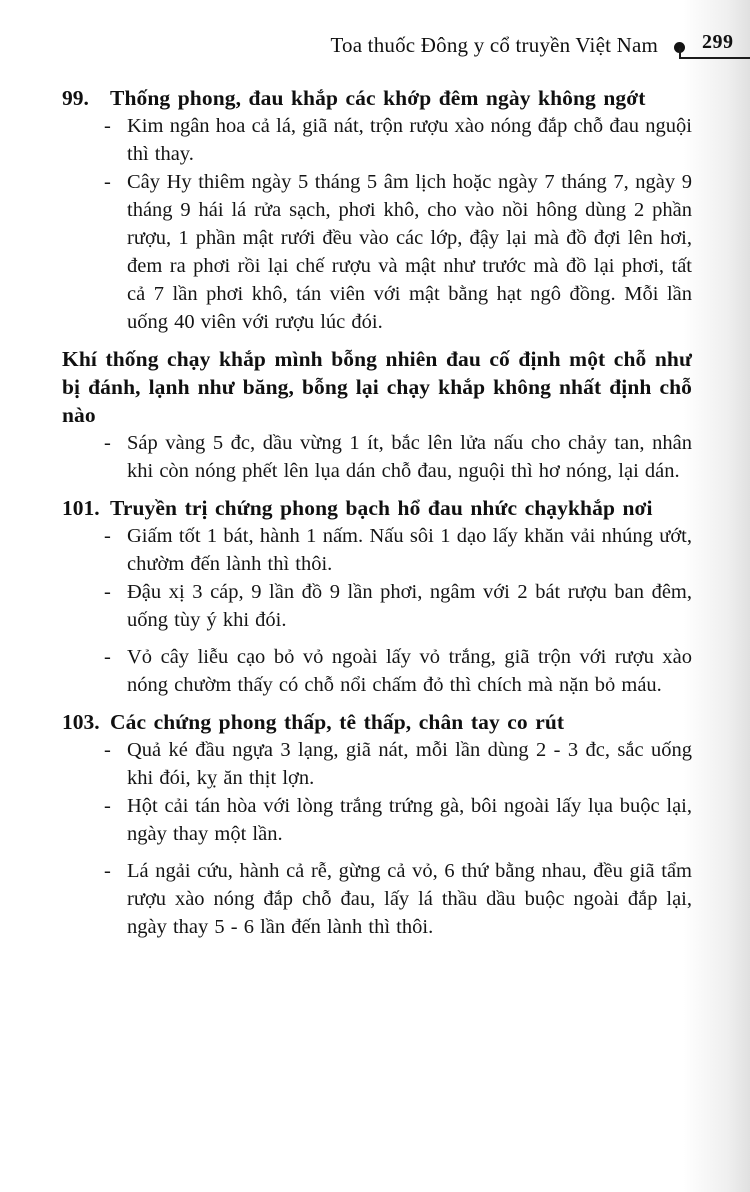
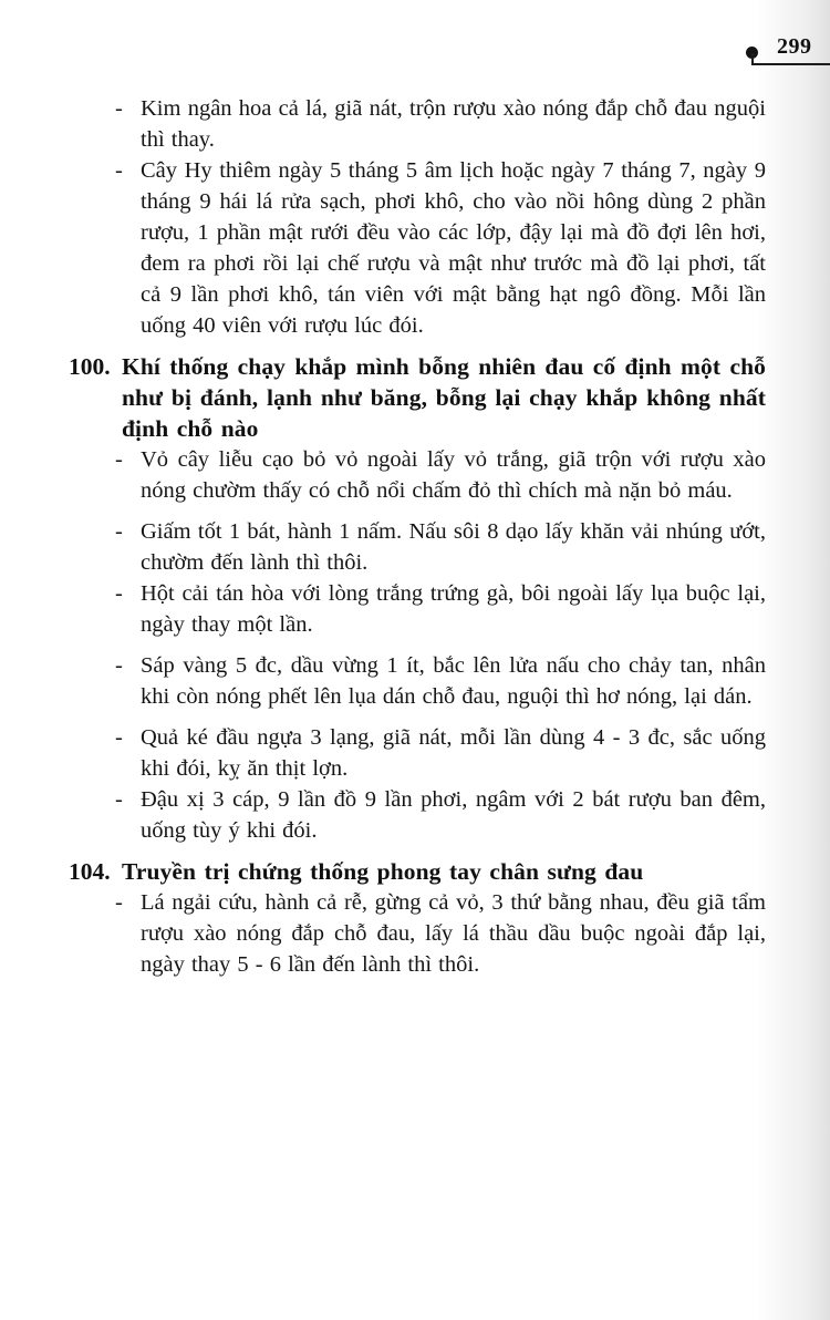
- Toa thuốc Đông y cổ truyền Việt Nam
  299
- 99.
- Thống phong, đau khắp các khớp đêm ngày không ngớt
  -
  Kim ngân hoa cả lá, giã nát, trộn rượu xào nóng đắp chỗ đau nguội thì thay.
  -
- Cây Hy thiêm ngày 5 tháng 5 âm lịch hoặc ngày 7 tháng 7, ngày 9 tháng 9 hái lá rửa sạch, phơi khô, cho vào nồi hông dùng 2 phần rượu, 1 phần mật rưới đều vào các lớp, đậy lại mà đồ đợi lên hơi, đem ra phơi rồi lại chế rượu và mật như trước mà đồ lại phơi, tất cả 7 lần phơi khô, tán viên với mật bằng hạt ngô đồng. Mỗi lần uống 40 viên với rượu lúc đói.
+ Cây Hy thiêm ngày 5 tháng 5 âm lịch hoặc ngày 7 tháng 7, ngày 9 tháng 9 hái lá rửa sạch, phơi khô, cho vào nồi hông dùng 2 phần rượu, 1 phần mật rưới đều vào các lớp, đậy lại mà đồ đợi lên hơi, đem ra phơi rồi lại chế rượu và mật như trước mà đồ lại phơi, tất cả 9 lần phơi khô, tán viên với mật bằng hạt ngô đồng. Mỗi lần uống 40 viên với rượu lúc đói.
+ 100.
  Khí thống chạy khắp mình bỗng nhiên đau cố định một chỗ như bị đánh, lạnh như băng, bỗng lại chạy khắp không nhất định chỗ nào
  -
- Sáp vàng 5 đc, dầu vừng 1 ít, bắc lên lửa nấu cho chảy tan, nhân khi còn nóng phết lên lụa dán chỗ đau, nguội thì hơ nóng, lại dán.
+ Vỏ cây liễu cạo bỏ vỏ ngoài lấy vỏ trắng, giã trộn với rượu xào nóng chườm thấy có chỗ nổi chấm đỏ thì chích mà nặn bỏ máu.
- 101.
- Truyền trị chứng phong bạch hổ đau nhức chạykhắp nơi
  -
- Giấm tốt 1 bát, hành 1 nấm. Nấu sôi 1 dạo lấy khăn vải nhúng ướt, chườm đến lành thì thôi.
+ Giấm tốt 1 bát, hành 1 nấm. Nấu sôi 8 dạo lấy khăn vải nhúng ướt, chườm đến lành thì thôi.
  -
- Đậu xị 3 cáp, 9 lần đồ 9 lần phơi, ngâm với 2 bát rượu ban đêm, uống tùy ý khi đói.
+ Hột cải tán hòa với lòng trắng trứng gà, bôi ngoài lấy lụa buộc lại, ngày thay một lần.
  -
- Vỏ cây liễu cạo bỏ vỏ ngoài lấy vỏ trắng, giã trộn với rượu xào nóng chườm thấy có chỗ nổi chấm đỏ thì chích mà nặn bỏ máu.
+ Sáp vàng 5 đc, dầu vừng 1 ít, bắc lên lửa nấu cho chảy tan, nhân khi còn nóng phết lên lụa dán chỗ đau, nguội thì hơ nóng, lại dán.
- 103.
- Các chứng phong thấp, tê thấp, chân tay co rút
  -
- Quả ké đầu ngựa 3 lạng, giã nát, mỗi lần dùng 2 - 3 đc, sắc uống khi đói, kỵ ăn thịt lợn.
+ Quả ké đầu ngựa 3 lạng, giã nát, mỗi lần dùng 4 - 3 đc, sắc uống khi đói, kỵ ăn thịt lợn.
  -
- Hột cải tán hòa với lòng trắng trứng gà, bôi ngoài lấy lụa buộc lại, ngày thay một lần.
+ Đậu xị 3 cáp, 9 lần đồ 9 lần phơi, ngâm với 2 bát rượu ban đêm, uống tùy ý khi đói.
+ 104.
+ Truyền trị chứng thống phong tay chân sưng đau
  -
- Lá ngải cứu, hành cả rễ, gừng cả vỏ, 6 thứ bằng nhau, đều giã tẩm rượu xào nóng đắp chỗ đau, lấy lá thầu dầu buộc ngoài đắp lại, ngày thay 5 - 6 lần đến lành thì thôi.
+ Lá ngải cứu, hành cả rễ, gừng cả vỏ, 3 thứ bằng nhau, đều giã tẩm rượu xào nóng đắp chỗ đau, lấy lá thầu dầu buộc ngoài đắp lại, ngày thay 5 - 6 lần đến lành thì thôi.
